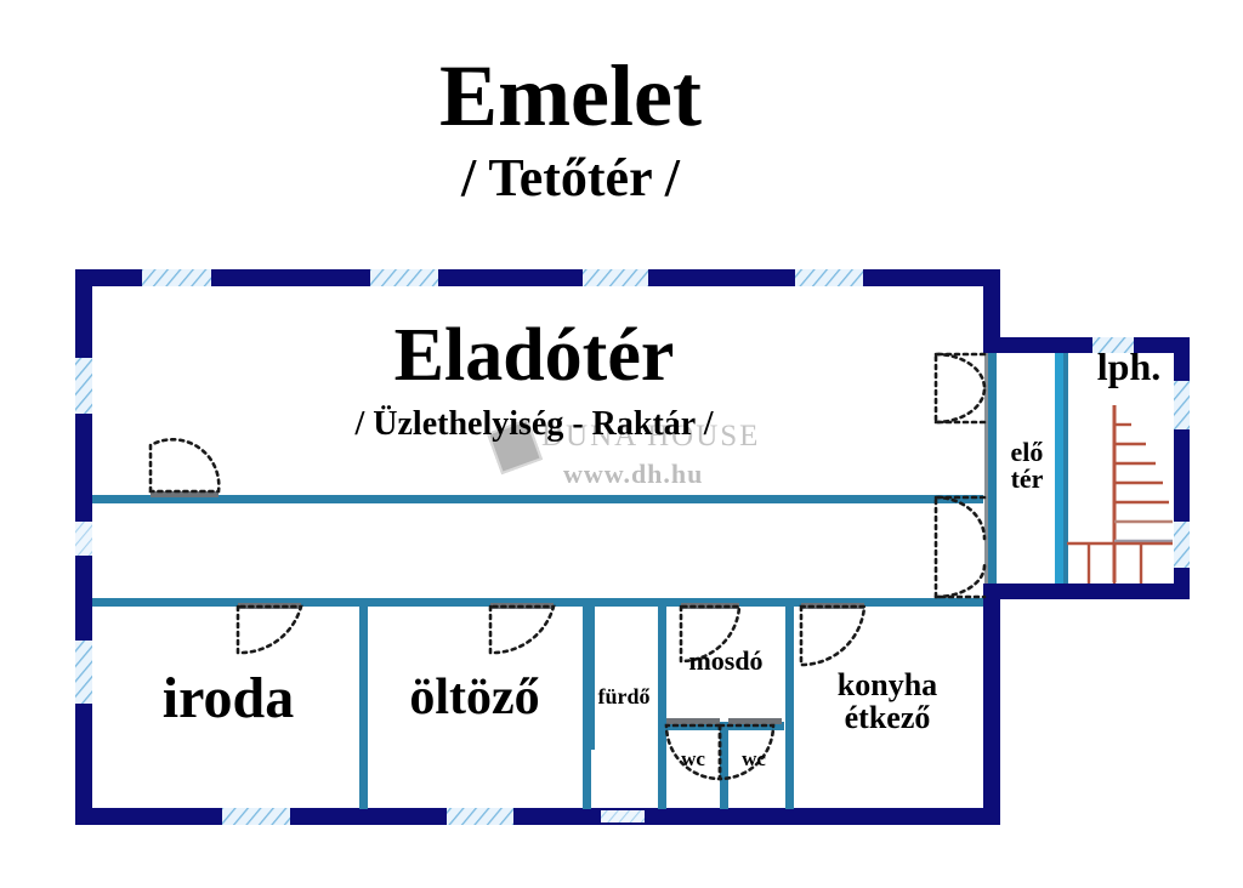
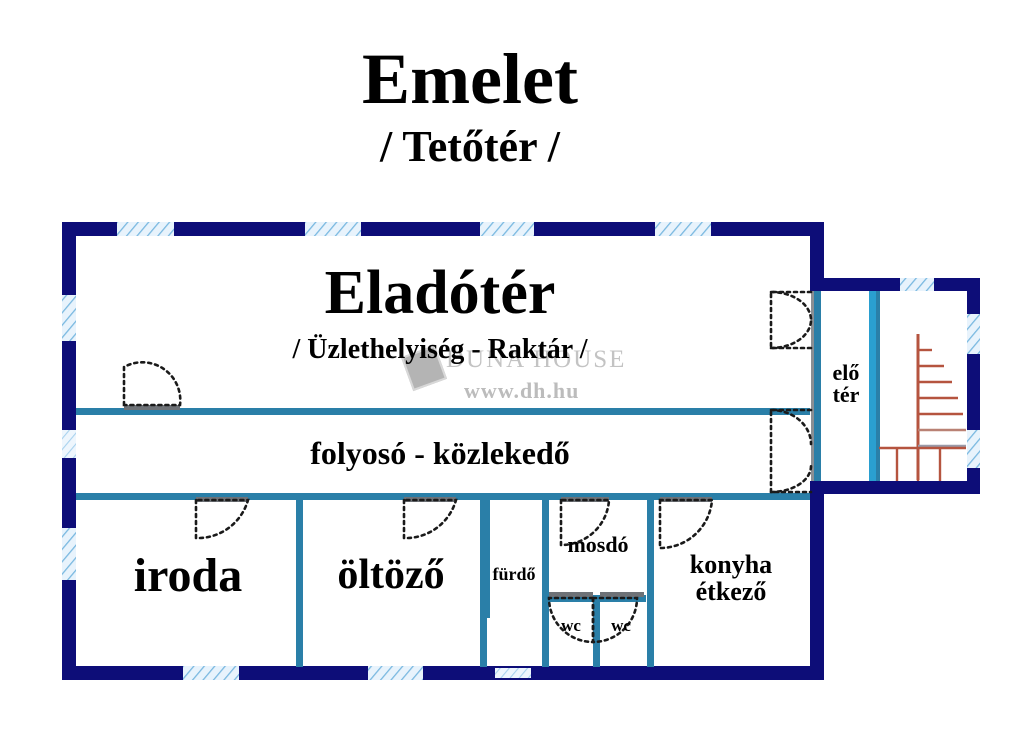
  Emelet
  / Tetőtér /
  DUNA HOUSE
  www.dh.hu
  Eladótér
  / Üzlethelyiség - Raktár /
+ folyosó - közlekedő
  iroda
  öltöző
  fürdő
  mosdó
  wc
  wc
  konyha
  étkező
  elő
  tér
- lph.
